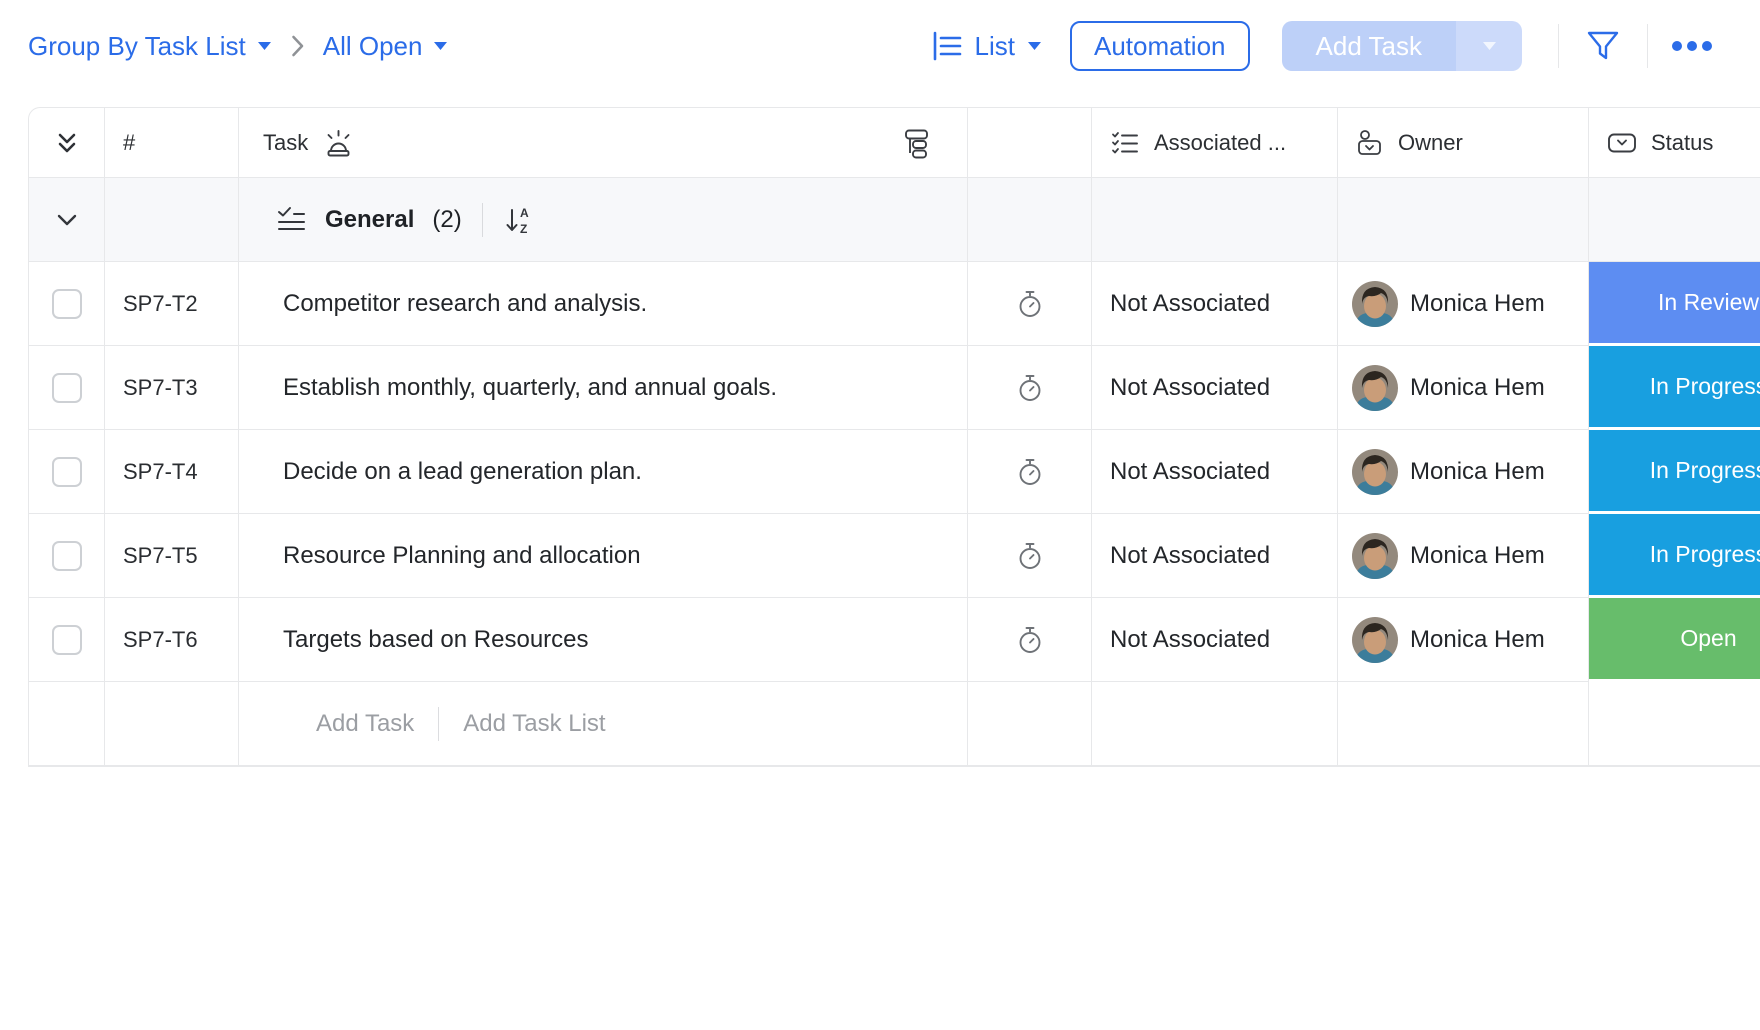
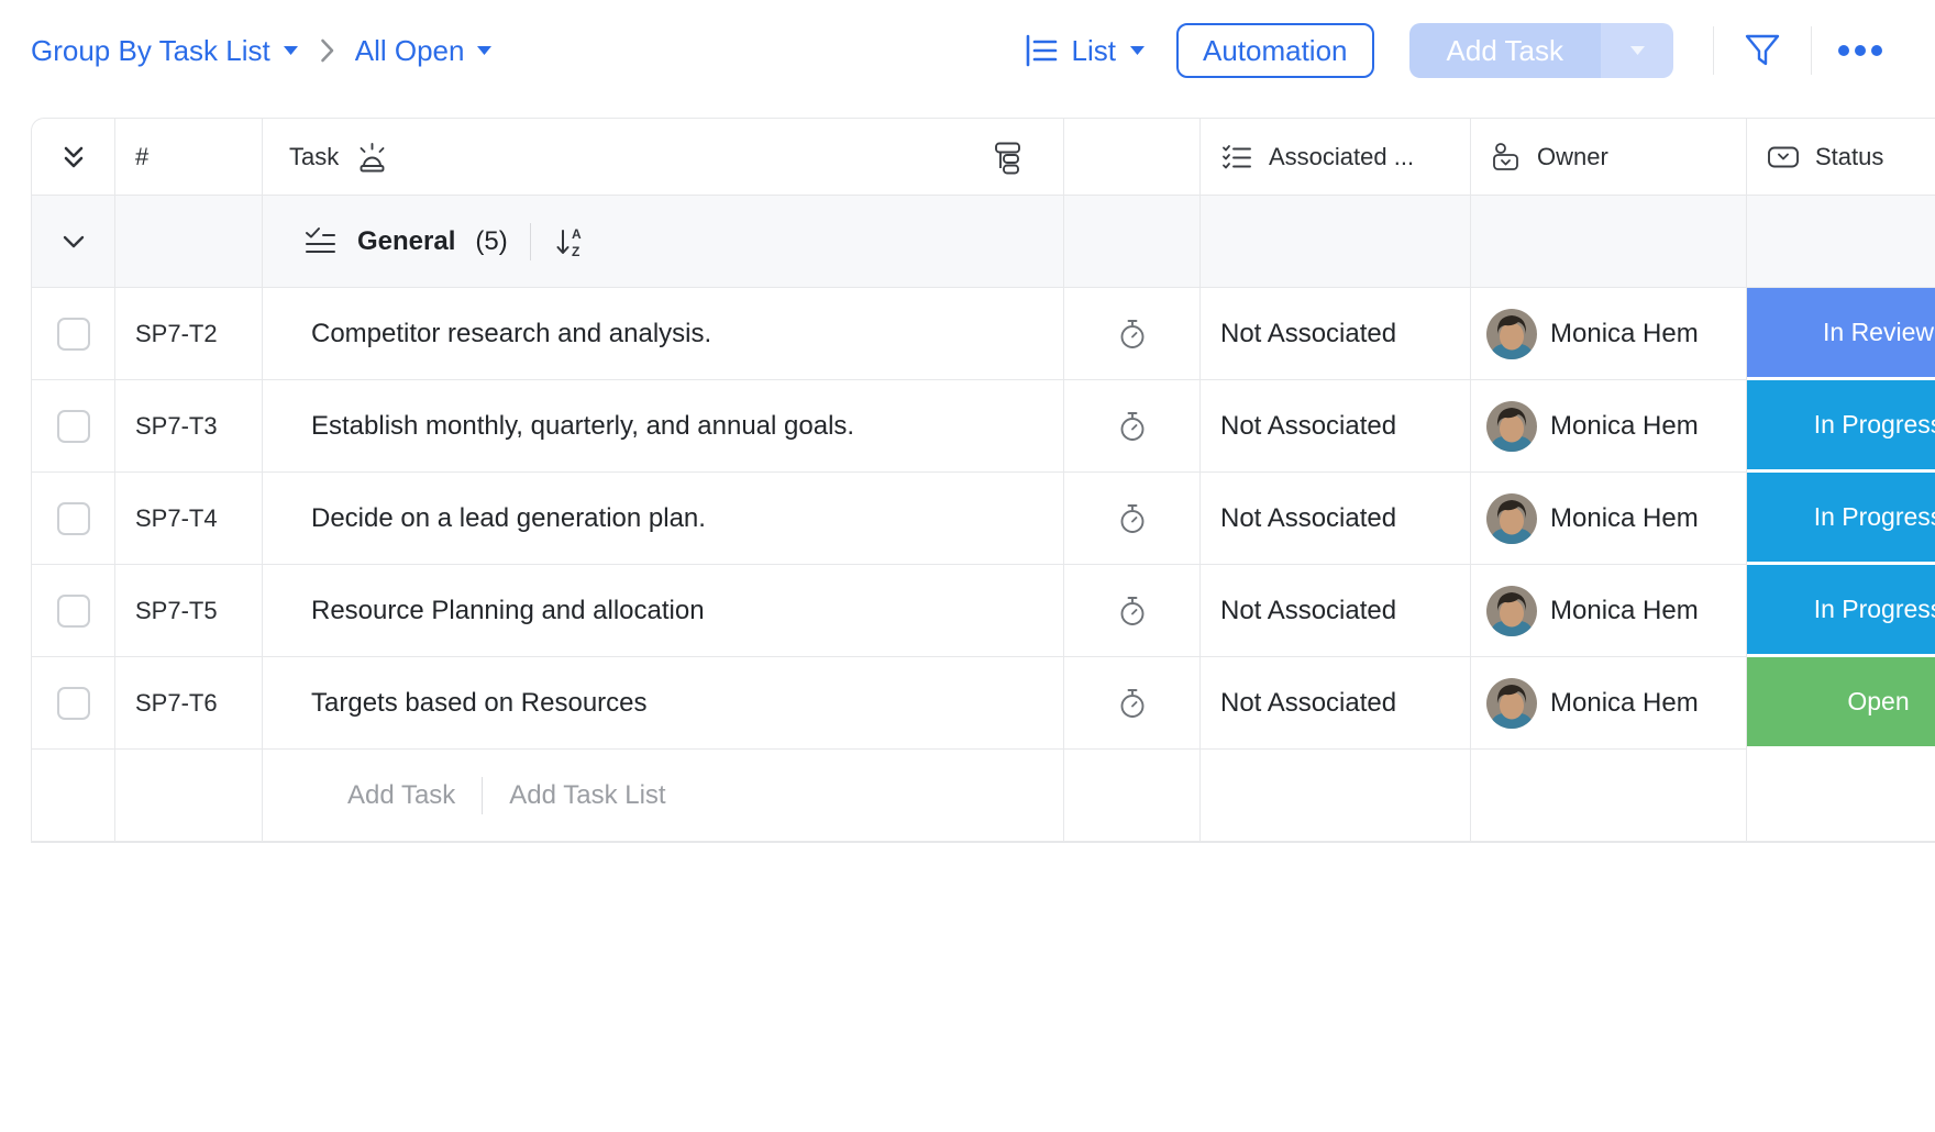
  Group By Task List
  All Open
  List
  Automation
  Add Task
  #
  Task
  Associated ...
  Owner
  Status
  General
- (2)
+ (5)
  A
  Z
  SP7-T2
  Competitor research and analysis.
  Not Associated
  Monica Hem
  In Review
  SP7-T3
  Establish monthly, quarterly, and annual goals.
  Not Associated
  Monica Hem
  In Progres
  SP7-T4
  Decide on a lead generation plan.
  Not Associated
  Monica Hem
  In Progres
  SP7-T5
  Resource Planning and allocation
  Not Associated
  Monica Hem
  In Progres
  SP7-T6
  Targets based on Resources
  Not Associated
  Monica Hem
  Open
  Add Task
  Add Task List
